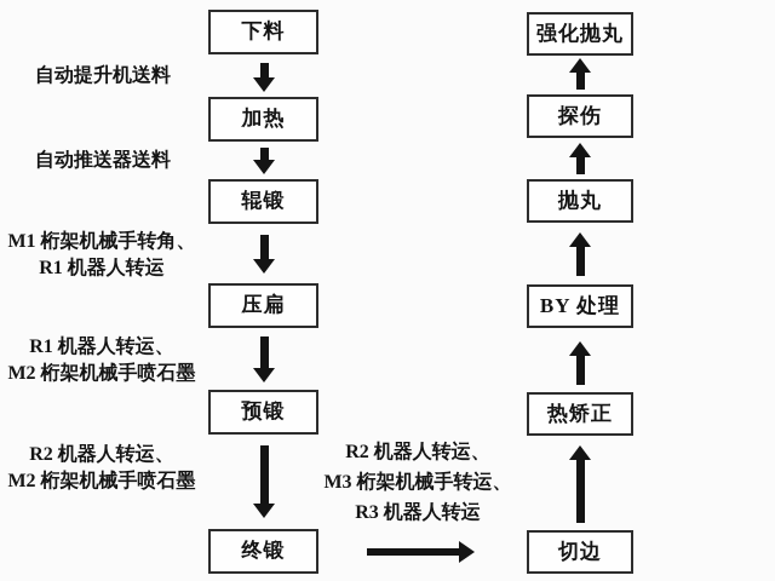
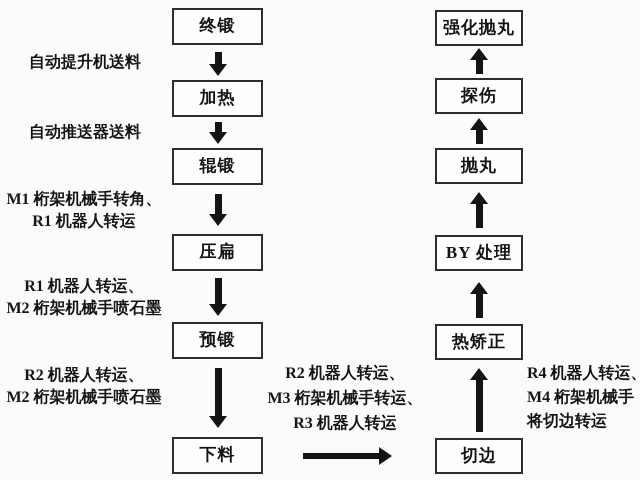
- 下料
+ 终锻
  加热
  辊锻
  压扁
  预锻
- 终锻
+ 下料
  强化抛丸
  探伤
  抛丸
  BY 处理
  热矫正
  切边
  自动提升机送料
  自动推送器送料
  M1 桁架机械手转角、
  R1 机器人转运
  R1 机器人转运、
  M2 桁架机械手喷石墨
  R2 机器人转运、
  M2 桁架机械手喷石墨
  R2 机器人转运、
  M3 桁架机械手转运、
  R3 机器人转运
+ R4 机器人转运、
+ M4 桁架机械手
+ 将切边转运
